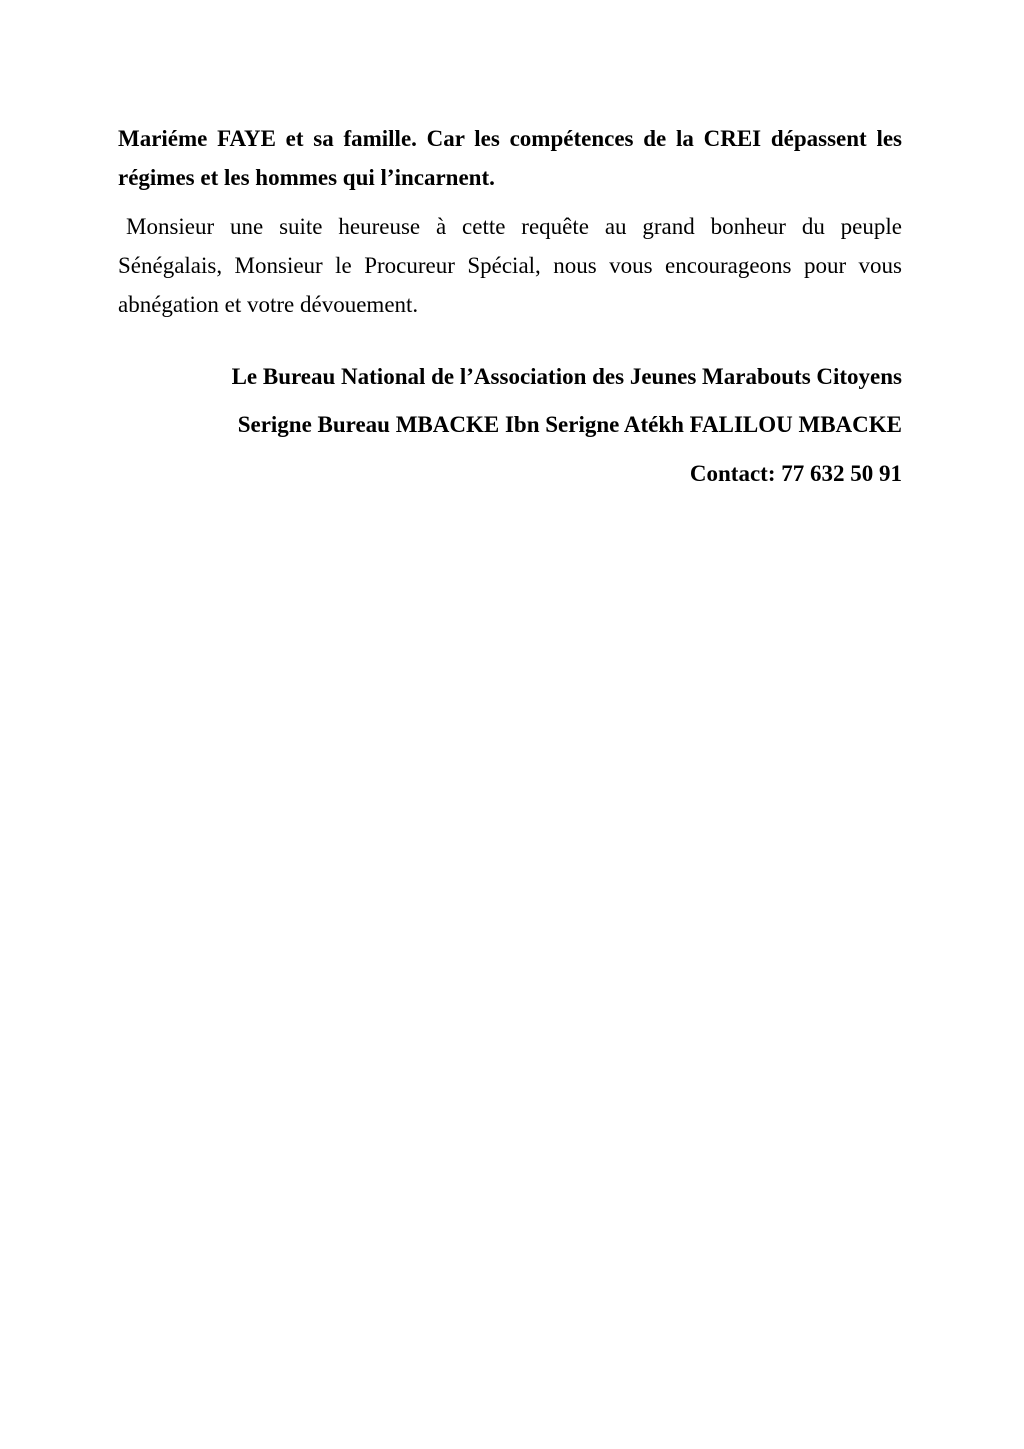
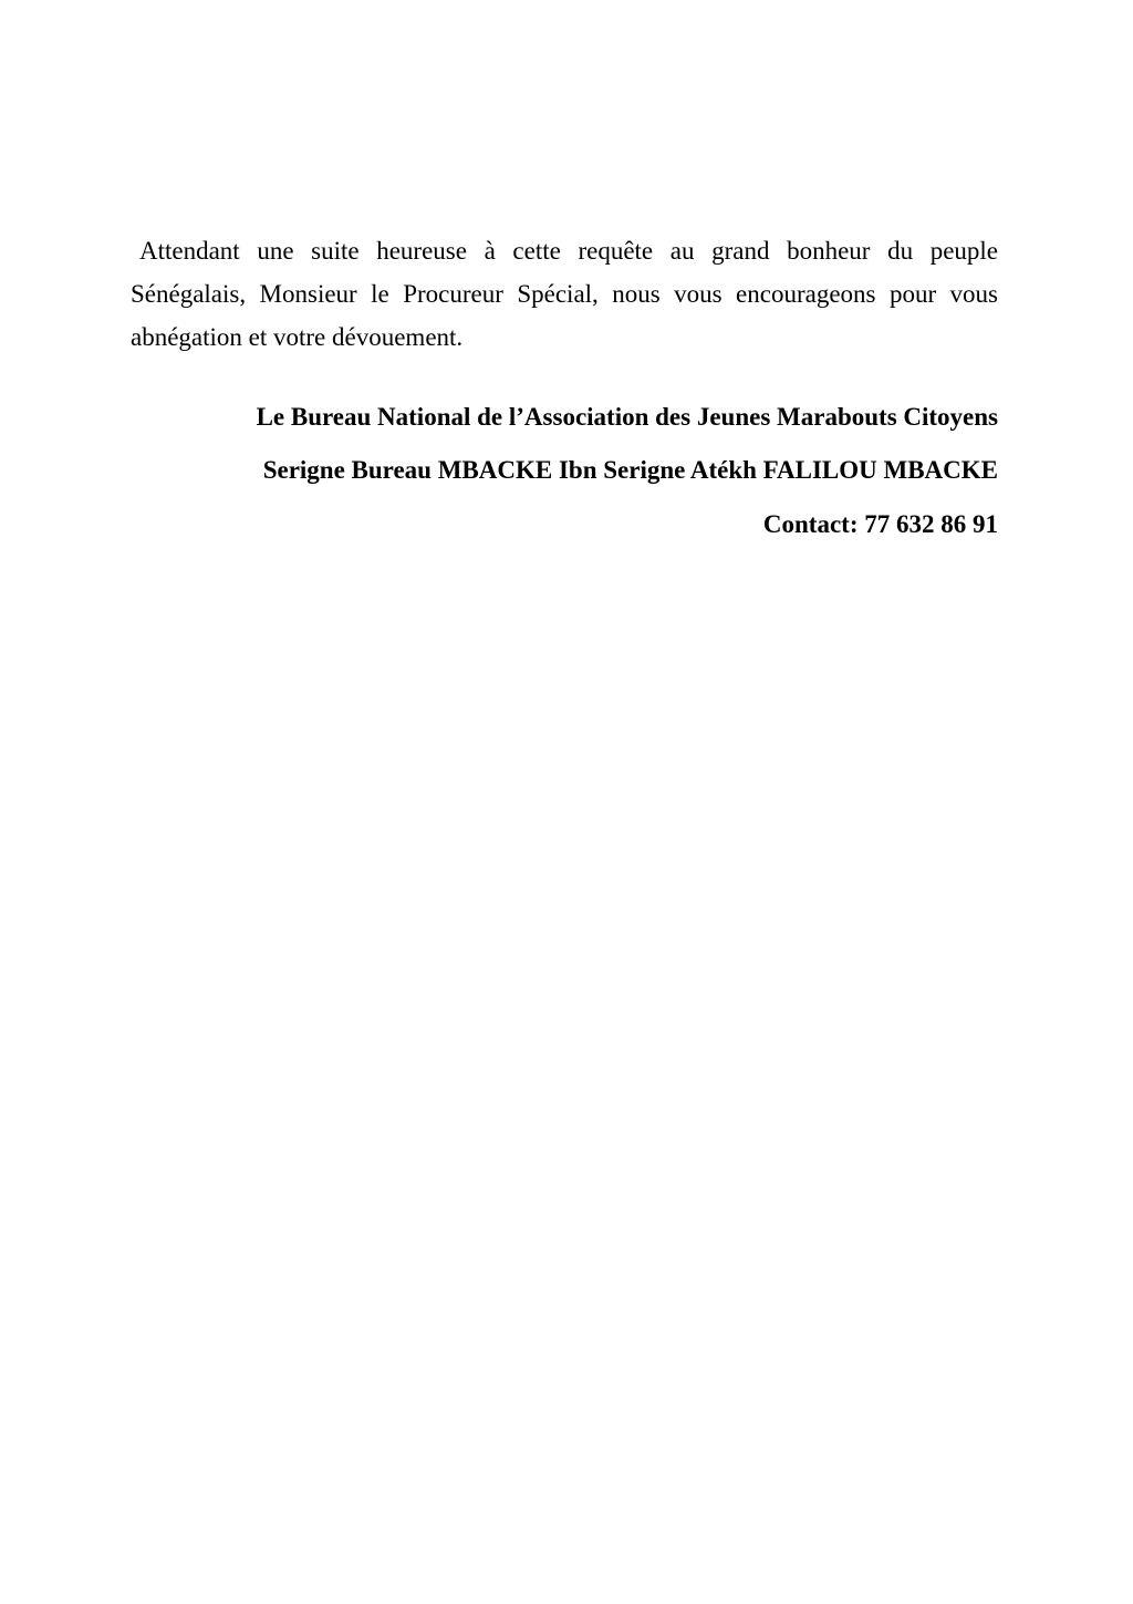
- Mariéme FAYE et sa famille. Car les compétences de la CREI dépassent les
- régimes et les hommes qui l’incarnent.
- Monsieur une suite heureuse à cette requête au grand bonheur du peuple
+ Attendant une suite heureuse à cette requête au grand bonheur du peuple
  Sénégalais, Monsieur le Procureur Spécial, nous vous encourageons pour vous
  abnégation et votre dévouement.
  Le Bureau National de l’Association des Jeunes Marabouts Citoyens
  Serigne Bureau MBACKE Ibn Serigne Atékh FALILOU MBACKE
- Contact: 77 632 50 91
+ Contact: 77 632 86 91
